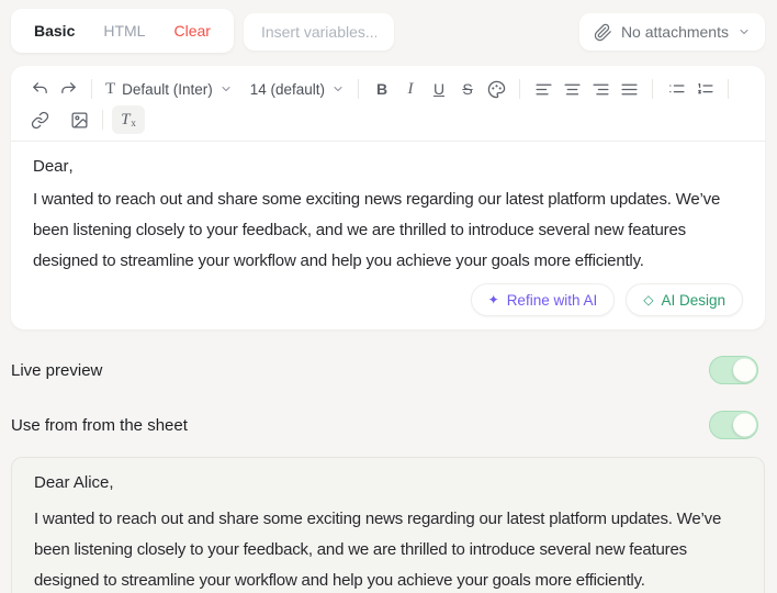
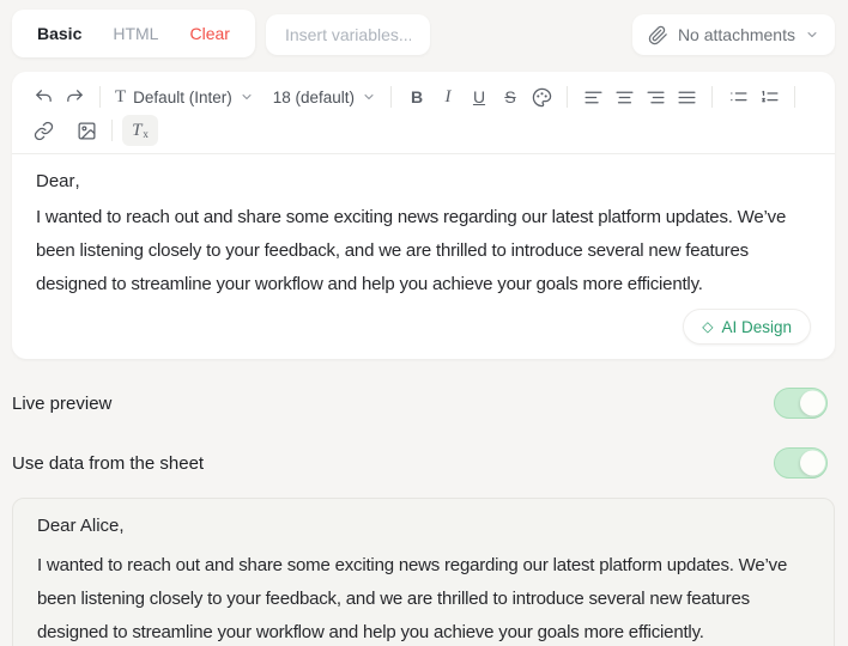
  Basic
  HTML
  Clear
  Insert variables...
  No attachments
  T
  Default (Inter)
- 14 (default)
+ 18 (default)
  B
  I
  U
  S
  T
  x
  Dear
  ,
  I wanted to reach out and share some exciting news regarding our latest platform updates. We’ve been listening closely to your feedback, and we are thrilled to introduce several new features designed to streamline your workflow and help you achieve your goals more efficiently.
- ✦
- Refine with AI
  ◇
  AI Design
  Live preview
- Use from from the sheet
+ Use data from the sheet
  Dear Alice,
  I wanted to reach out and share some exciting news regarding our latest platform updates. We’ve been listening closely to your feedback, and we are thrilled to introduce several new features designed to streamline your workflow and help you achieve your goals more efficiently.
